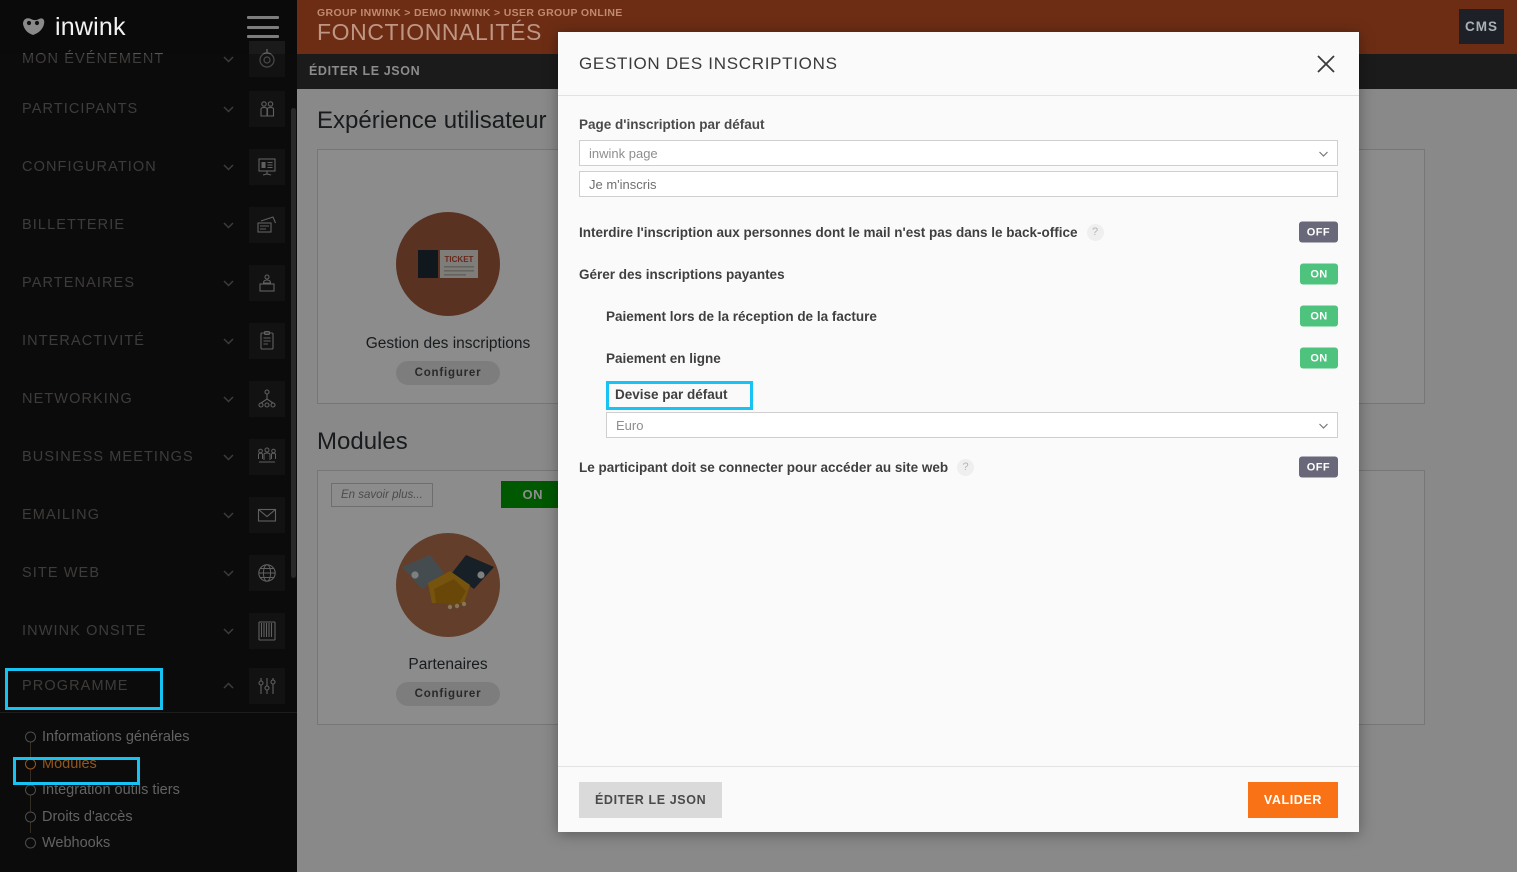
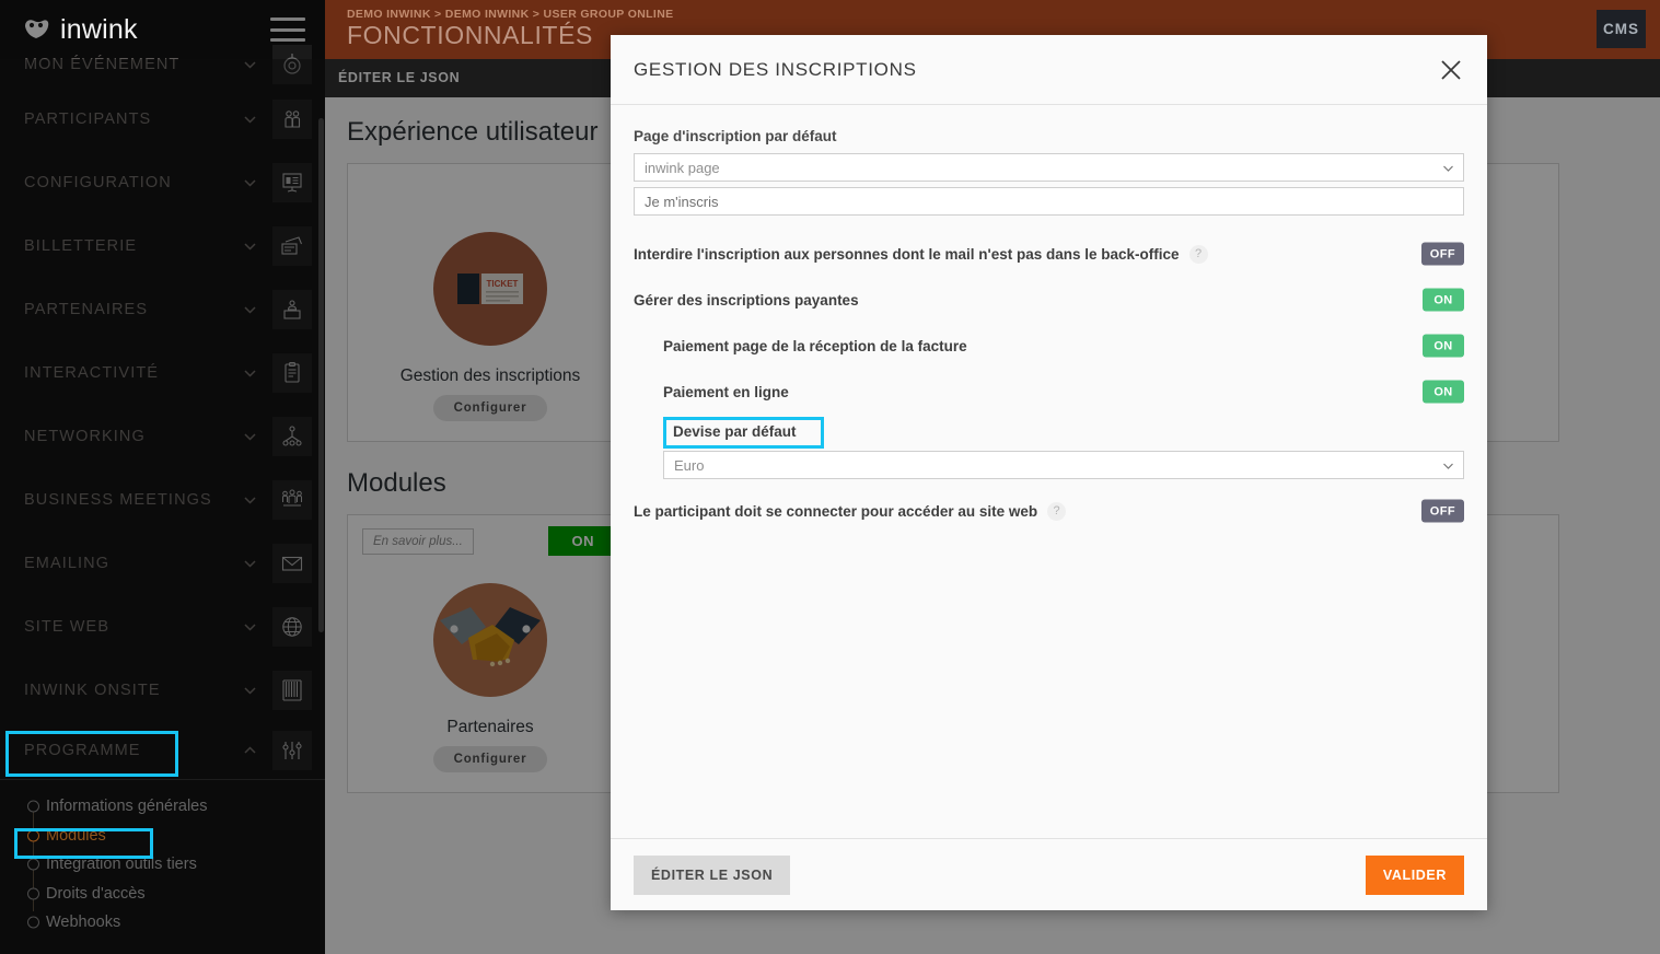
  Expérience utilisateur
  TICKET
  Gestion des inscriptions
  Configurer
  Modules
  En savoir plus...
  ON
  Partenaires
  Configurer
- GROUP INWINK > DEMO INWINK > USER GROUP ONLINE
+ DEMO INWINK > DEMO INWINK > USER GROUP ONLINE
  FONCTIONNALITÉS
  CMS
  ÉDITER LE JSON
  inwink
  MON ÉVÉNEMENT
  PARTICIPANTS
  CONFIGURATION
  BILLETTERIE
  PARTENAIRES
  INTERACTIVITÉ
  NETWORKING
  BUSINESS MEETINGS
  EMAILING
  SITE WEB
  INWINK ONSITE
  PROGRAMME
  Informations générales
  Modules
  Intégration outils tiers
  Droits d'accès
  Webhooks
  GESTION DES INSCRIPTIONS
  Page d'inscription par défaut
  inwink page
  Je m'inscris
  Interdire l'inscription aux personnes dont le mail n'est pas dans le back-office
  ?
  OFF
  Gérer des inscriptions payantes
  ON
- Paiement lors de la réception de la facture
+ Paiement page de la réception de la facture
  ON
  Paiement en ligne
  ON
  Devise par défaut
  Euro
  Le participant doit se connecter pour accéder au site web
  ?
  OFF
  ÉDITER LE JSON
  VALIDER
